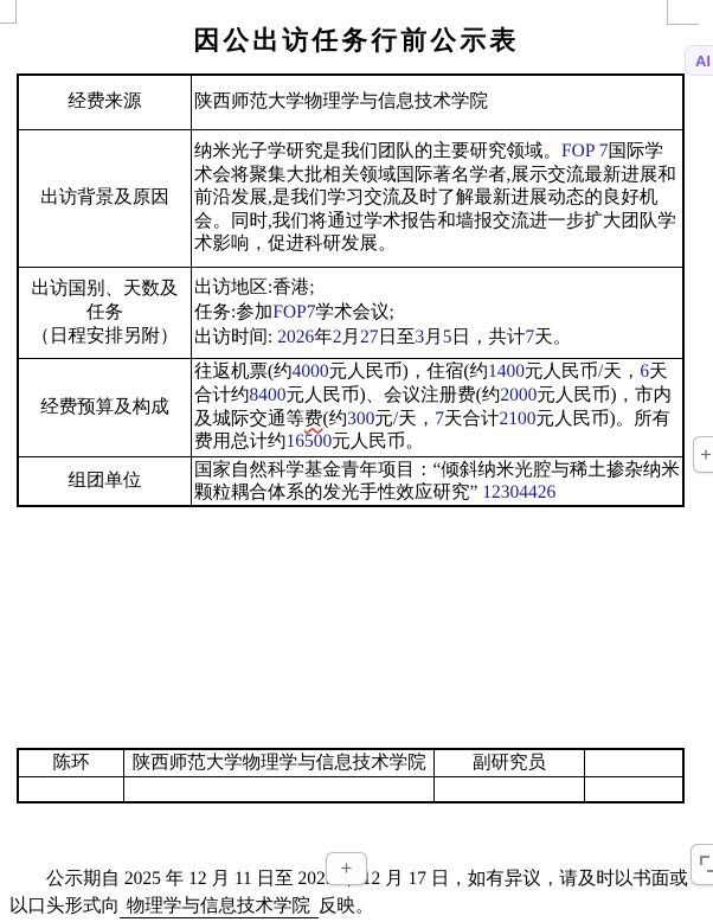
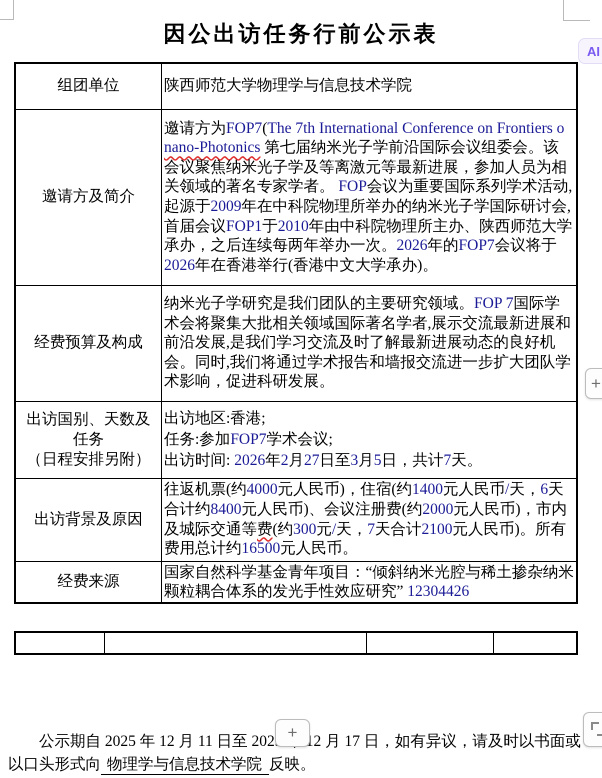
  因公出访任务行前公示表
- 经费来源	陕西师范大学物理学与信息技术学院
+ 组团单位	陕西师范大学物理学与信息技术学院
+ 邀请方及简介	邀请方为FOP7(The 7th International Conference on Frontiers o nano-Photonics 第七届纳米光子学前沿国际会议组委会。该会议聚焦纳米光子学及等离激元等最新进展，参加人员为相关领域的著名专家学者。 FOP会议为重要国际系列学术活动,起源于2009年在中科院物理所举办的纳米光子学国际研讨会,首届会议FOP1于2010年由中科院物理所主办、陕西师范大学承办，之后连续每两年举办一次。2026年的FOP7会议将于2026年在香港举行(香港中文大学承办)。
- 出访背景及原因	纳米光子学研究是我们团队的主要研究领域。FOP 7国际学术会将聚集大批相关领域国际著名学者,展示交流最新进展和前沿发展,是我们学习交流及时了解最新进展动态的良好机会。同时,我们将通过学术报告和墙报交流进一步扩大团队学术影响，促进科研发展。
+ 经费预算及构成	纳米光子学研究是我们团队的主要研究领域。FOP 7国际学术会将聚集大批相关领域国际著名学者,展示交流最新进展和前沿发展,是我们学习交流及时了解最新进展动态的良好机会。同时,我们将通过学术报告和墙报交流进一步扩大团队学术影响，促进科研发展。
  出访国别、天数及 任务 （日程安排另附）	出访地区:香港; 任务:参加FOP7学术会议; 出访时间: 2026年2月27日至3月5日，共计7天。
- 经费预算及构成	往返机票(约4000元人民币)，住宿(约1400元人民币/天，6天合计约8400元人民币)、会议注册费(约2000元人民币)，市内及城际交通等费(约300元/天，7天合计2100元人民币)。所有费用总计约16500元人民币。
+ 出访背景及原因	往返机票(约4000元人民币)，住宿(约1400元人民币/天，6天合计约8400元人民币)、会议注册费(约2000元人民币)，市内及城际交通等费(约300元/天，7天合计2100元人民币)。所有费用总计约16500元人民币。
- 组团单位	国家自然科学基金青年项目：“倾斜纳米光腔与稀土掺杂纳米颗粒耦合体系的发光手性效应研究” 12304426
+ 经费来源	国家自然科学基金青年项目：“倾斜纳米光腔与稀土掺杂纳米颗粒耦合体系的发光手性效应研究” 12304426
- 陈环	陕西师范大学物理学与信息技术学院	副研究员
  公示期自 2025 年 12 月 11 日至 2022 月 17 日，如有异议，请及时以书面或以口头形式向 物理学与信息技术学院 反映。
  +
  +
  AI
